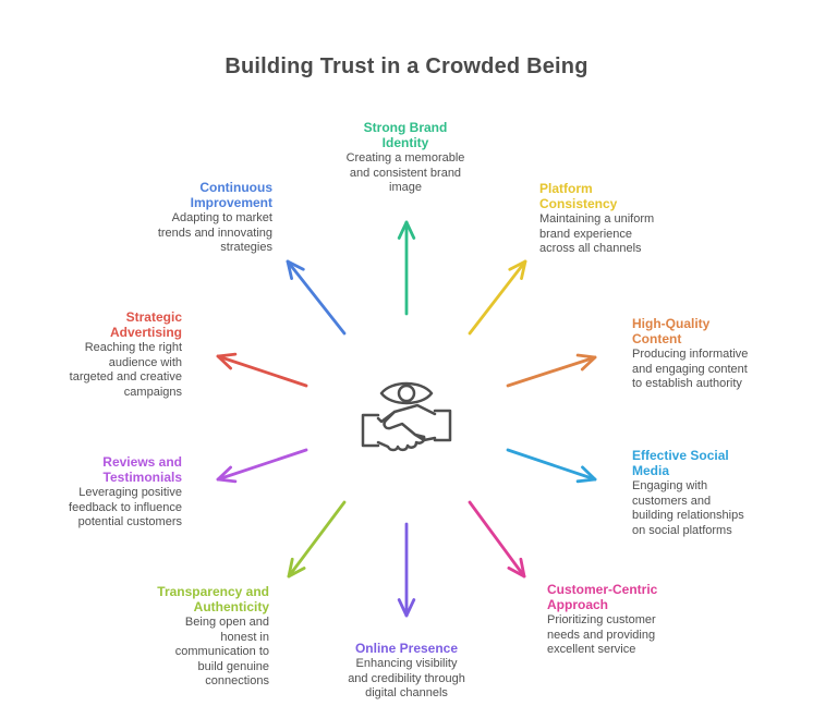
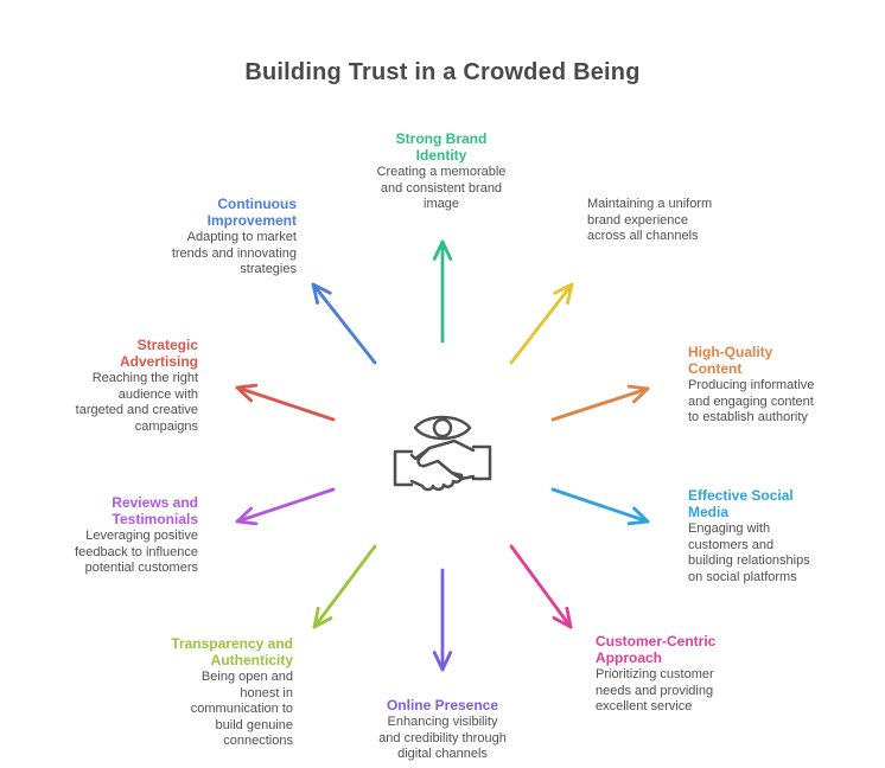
  Building Trust in a Crowded Being
  Strong Brand
  Identity
  Creating a memorable
  and consistent brand
  image
- Platform
- Consistency
  Maintaining a uniform
  brand experience
  across all channels
  High-Quality
  Content
  Producing informative
  and engaging content
  to establish authority
  Effective Social
  Media
  Engaging with
  customers and
  building relationships
  on social platforms
  Customer-Centric
  Approach
  Prioritizing customer
  needs and providing
  excellent service
  Online Presence
  Enhancing visibility
  and credibility through
  digital channels
  Transparency and
  Authenticity
  Being open and
  honest in
  communication to
  build genuine
  connections
  Reviews and
  Testimonials
  Leveraging positive
  feedback to influence
  potential customers
  Strategic
  Advertising
  Reaching the right
  audience with
  targeted and creative
  campaigns
  Continuous
  Improvement
  Adapting to market
  trends and innovating
  strategies
